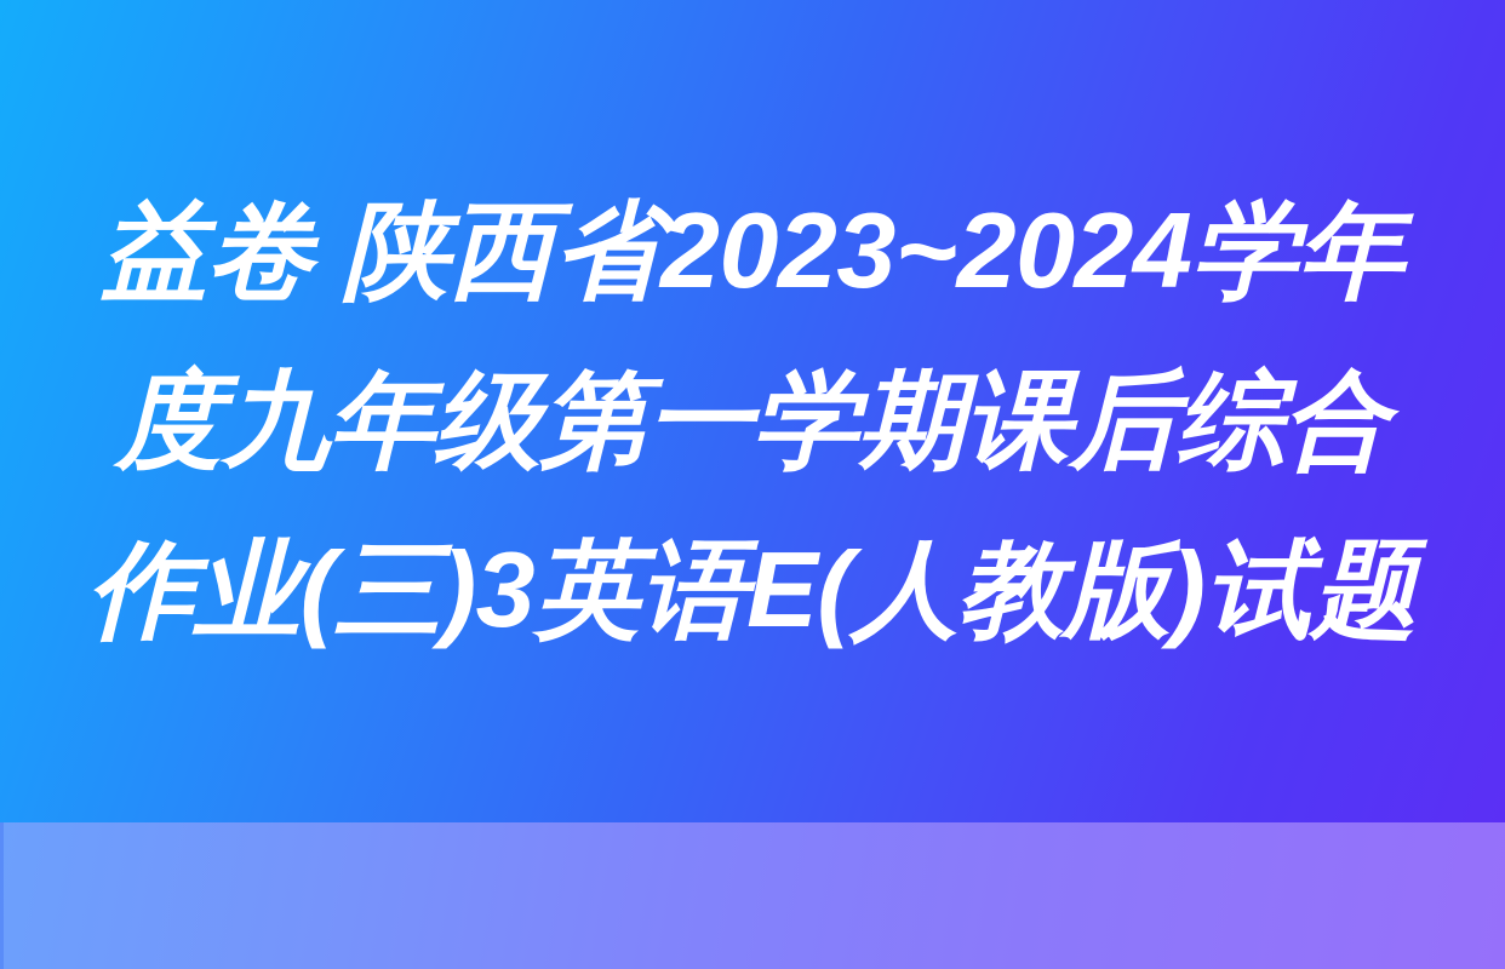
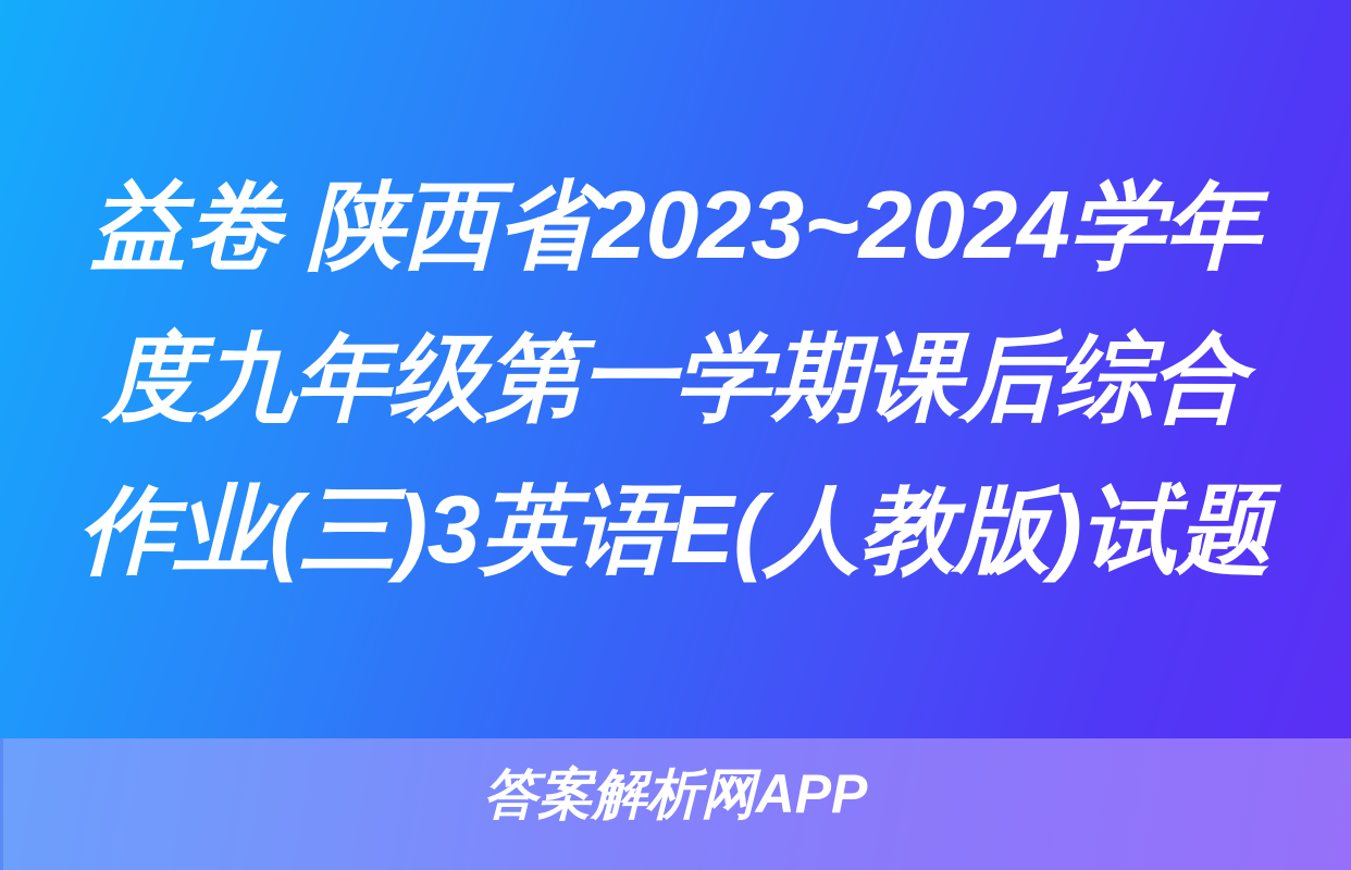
  益卷 陕西省2023~2024学年度九年级第一学期课后综合作业(三)3英语E(人教版)试题
+ 答案解析网APP
